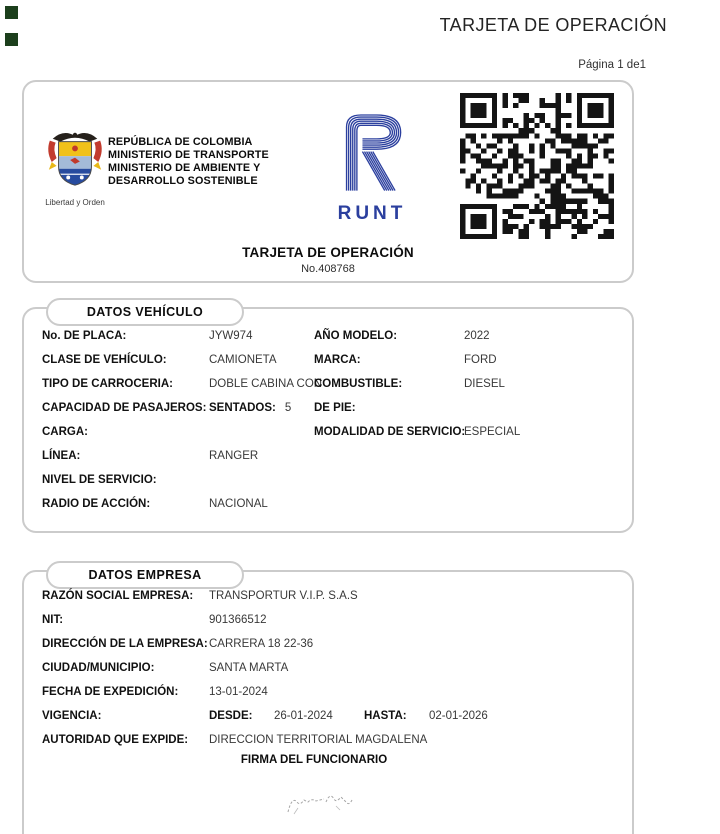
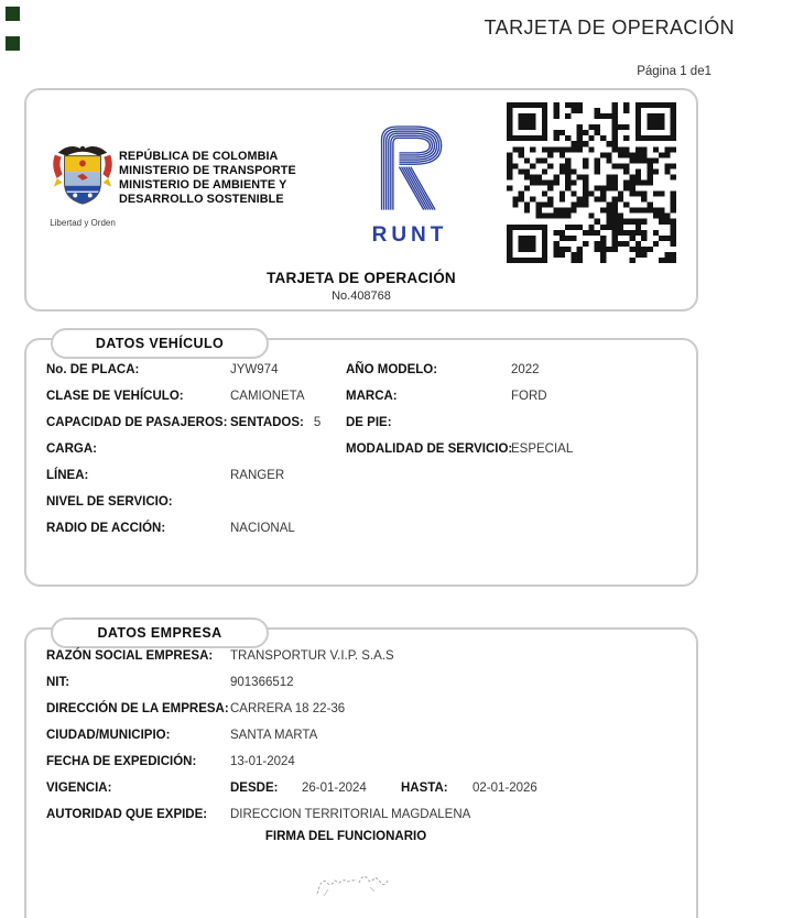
  TARJETA DE OPERACIÓN
  Página 1 de1
  Libertad y Orden
  REPÚBLICA DE COLOMBIA
  MINISTERIO DE TRANSPORTE
  MINISTERIO DE AMBIENTE Y
  DESARROLLO SOSTENIBLE
  RUNT
  TARJETA DE OPERACIÓN
  No.408768
  DATOS VEHÍCULO
  No. DE PLACA:
  JYW974
  AÑO MODELO:
  2022
  CLASE DE VEHÍCULO:
  CAMIONETA
  MARCA:
  FORD
- TIPO DE CARROCERIA:
- DOBLE CABINA CON
- COMBUSTIBLE:
- DIESEL
  CAPACIDAD DE PASAJEROS:
  SENTADOS: 5
  DE PIE:
  CARGA:
  MODALIDAD DE SERVICIO:
  ESPECIAL
  LÍNEA:
  RANGER
  NIVEL DE SERVICIO:
  RADIO DE ACCIÓN:
  NACIONAL
  DATOS EMPRESA
  RAZÓN SOCIAL EMPRESA:
  TRANSPORTUR V.I.P. S.A.S
  NIT:
  901366512
  DIRECCIÓN DE LA EMPRESA:
  CARRERA 18 22-36
  CIUDAD/MUNICIPIO:
  SANTA MARTA
  FECHA DE EXPEDICIÓN:
  13-01-2024
  VIGENCIA:
  DESDE:
  26-01-2024
  HASTA:
  02-01-2026
  AUTORIDAD QUE EXPIDE:
  DIRECCION TERRITORIAL MAGDALENA
  FIRMA DEL FUNCIONARIO
